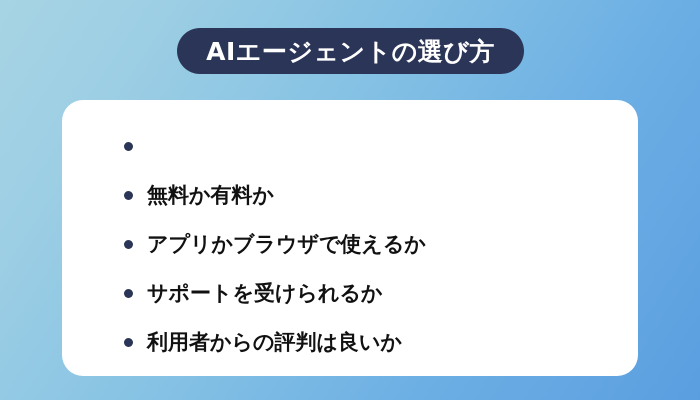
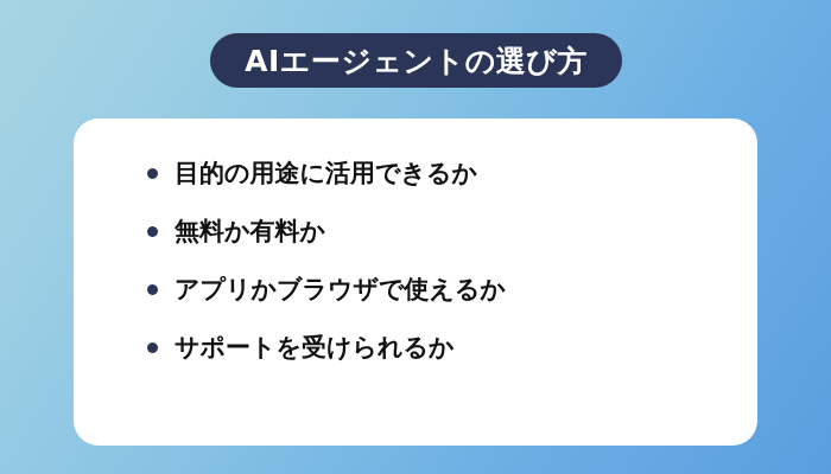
  AIエージェントの選び方
+ 目的の用途に活用できるか
  無料か有料か
  アプリかブラウザで使えるか
  サポートを受けられるか
- 利用者からの評判は良いか
